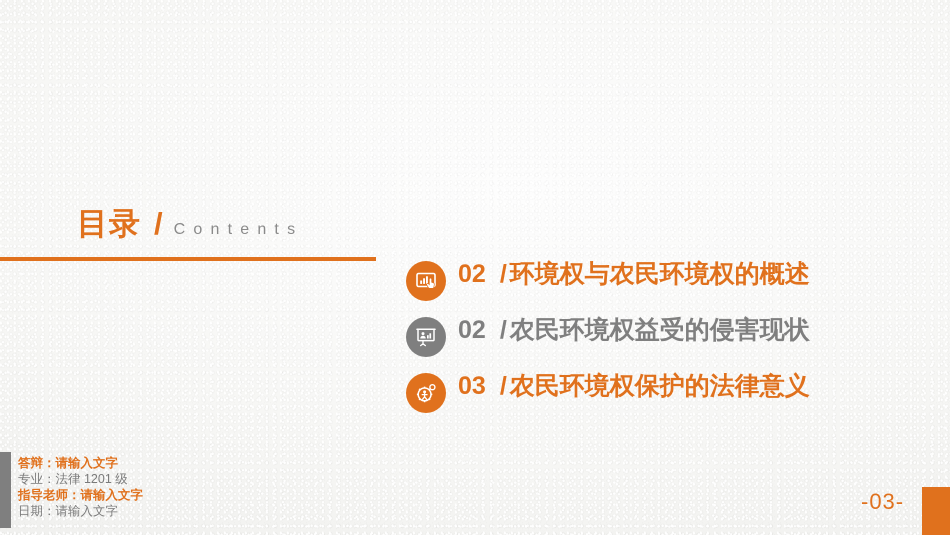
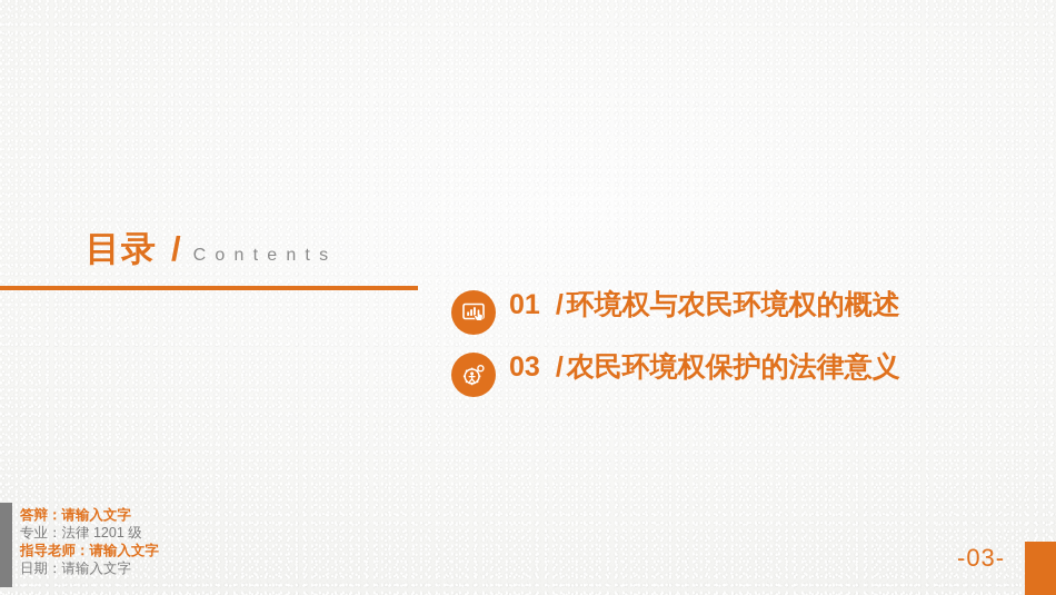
  目录
  /
  Contents
- 02 /环境权与农民环境权的概述
+ 01 /环境权与农民环境权的概述
- 02 /农民环境权益受的侵害现状
  03 /农民环境权保护的法律意义
  答辩：请输入文字
  专业：法律 1201 级
  指导老师：请输入文字
  日期：请输入文字
  -03-
